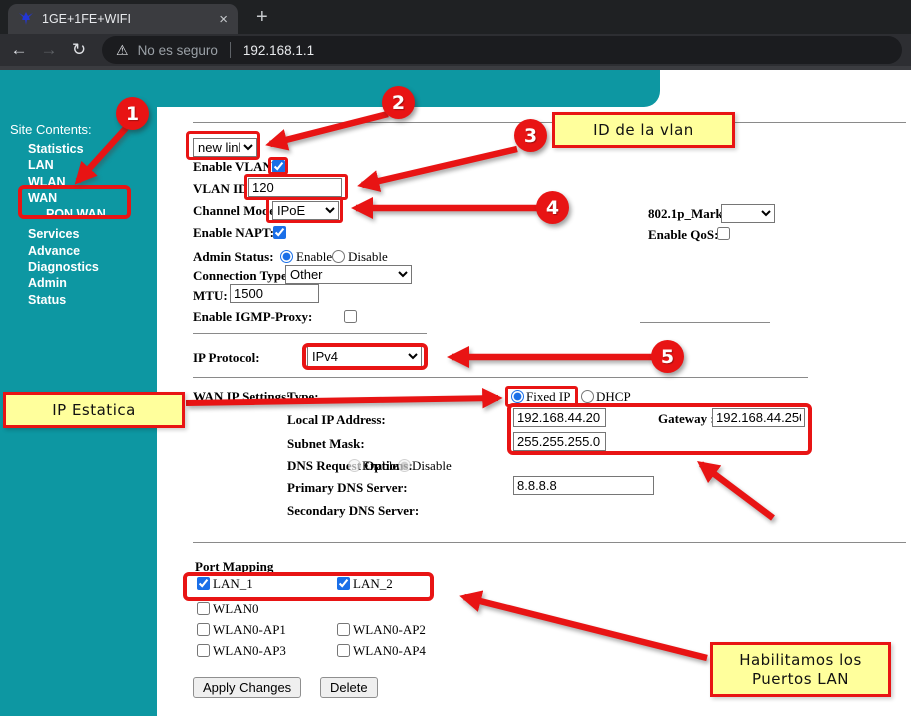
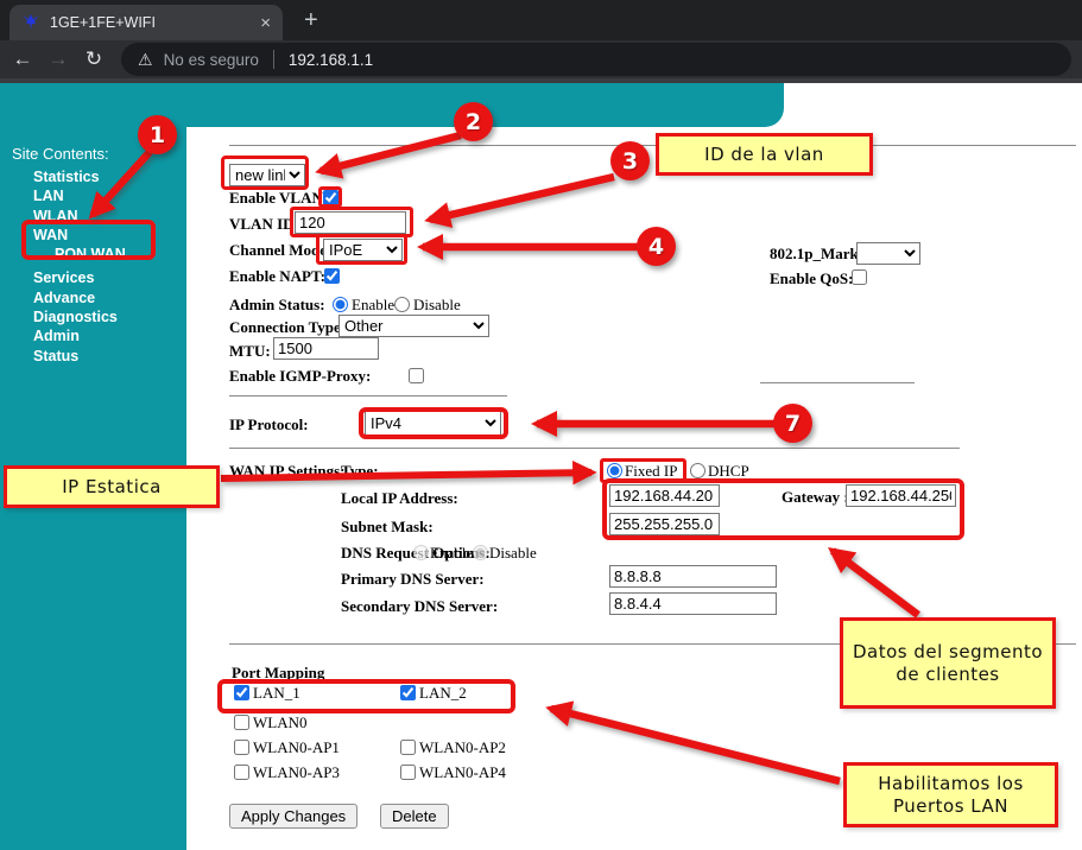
  1GE+1FE+WIFI
  ×
  +
  ←
  →
  ↻
  ⚠
  No es seguro
  192.168.1.1
  Site Contents:
  Statistics
  LAN
  WLAN
  WAN
  PON WAN
  Services
  Advance
  Diagnostics
  Admin
  Status
  new lin
  Enable VLAN:
  VLAN ID
  120
  Channel Mod
  IPoE
  Enable NAPT:
  802.1p_Mark
  Enable QoS:
  Admin Status:
  Enable
  Disable
  Connection Type
  Other
  MTU:
  1500
  Enable IGMP-Proxy:
  IP Protocol:
  IPv4
  WAN IP Settings:
  Type:
  Fixed IP
  DHCP
  Local IP Address:
  192.168.44.20
  Gateway
  192.168.44.25
  Subnet Mask:
  255.255.255.0
  DNS Request Options:
  Enable
  Disable
  Primary DNS Server:
  8.8.8.8
  Secondary DNS Server:
+ 8.8.4.4
  Port Mapping
  LAN_1
  LAN_2
  WLAN0
  WLAN0-AP1
  WLAN0-AP2
  WLAN0-AP3
  WLAN0-AP4
  Apply Changes
  Delete
  ID de la vlan
  IP Estatica
+ Datos del segmento de clientes
  Habilitamos los Puertos LAN
  1
  2
  3
  4
- 5
+ 7
